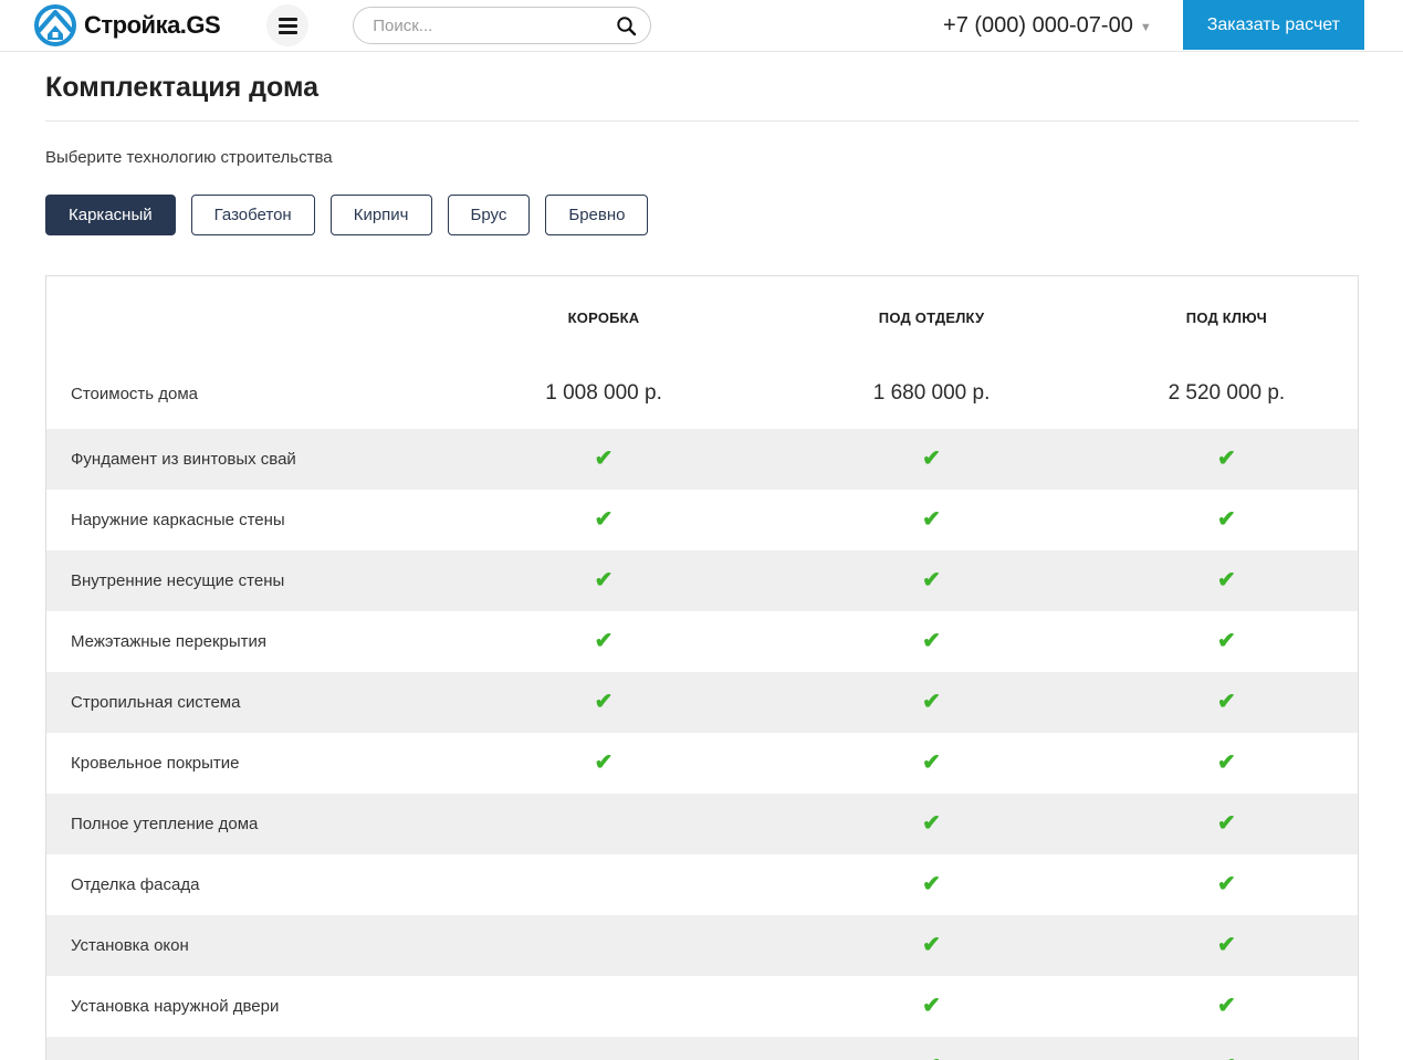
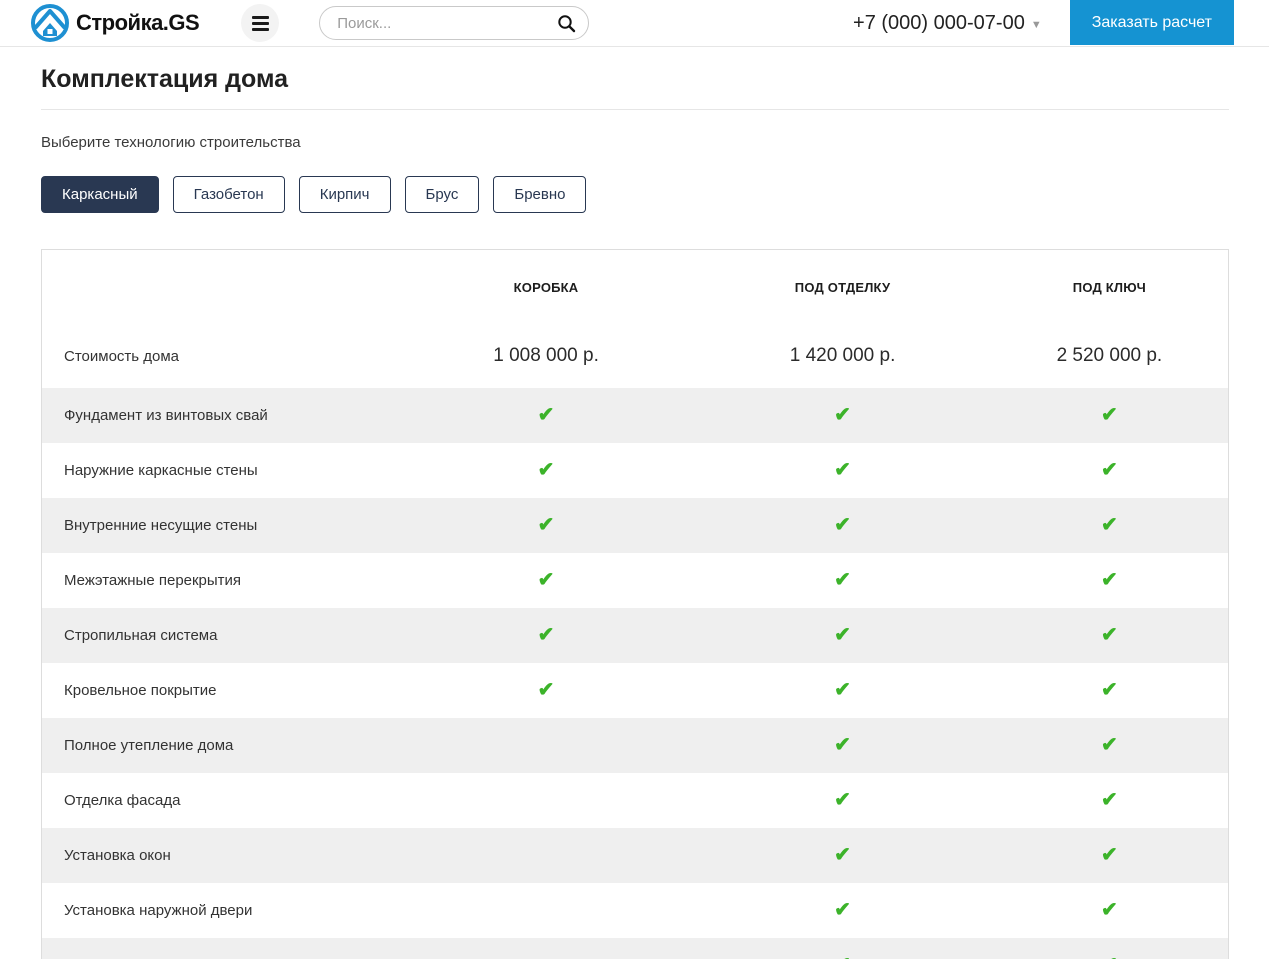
  Стройка.GS
  Поиск...
  +7 (000) 000-07-00
  ▼
  Заказать расчет
  Комплектация дома
  Выберите технологию строительства
  Каркасный
  Газобетон
  Кирпич
  Брус
  Бревно
  КОРОБКА
  ПОД ОТДЕЛКУ
  ПОД КЛЮЧ
  Стоимость дома
  1 008 000 р.
- 1 680 000 р.
+ 1 420 000 р.
  2 520 000 р.
  Фундамент из винтовых свай
  ✔
  ✔
  ✔
  Наружние каркасные стены
  ✔
  ✔
  ✔
  Внутренние несущие стены
  ✔
  ✔
  ✔
  Межэтажные перекрытия
  ✔
  ✔
  ✔
  Стропильная система
  ✔
  ✔
  ✔
  Кровельное покрытие
  ✔
  ✔
  ✔
  Полное утепление дома
  ✔
  ✔
  Отделка фасада
  ✔
  ✔
  Установка окон
  ✔
  ✔
  Установка наружной двери
  ✔
  ✔
